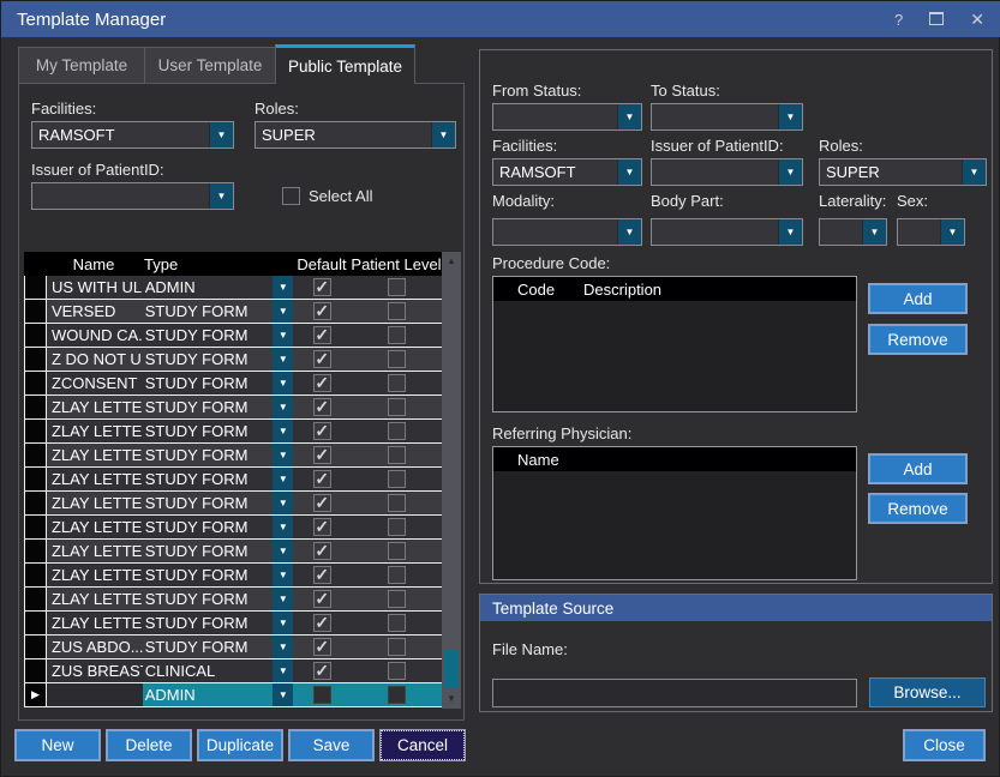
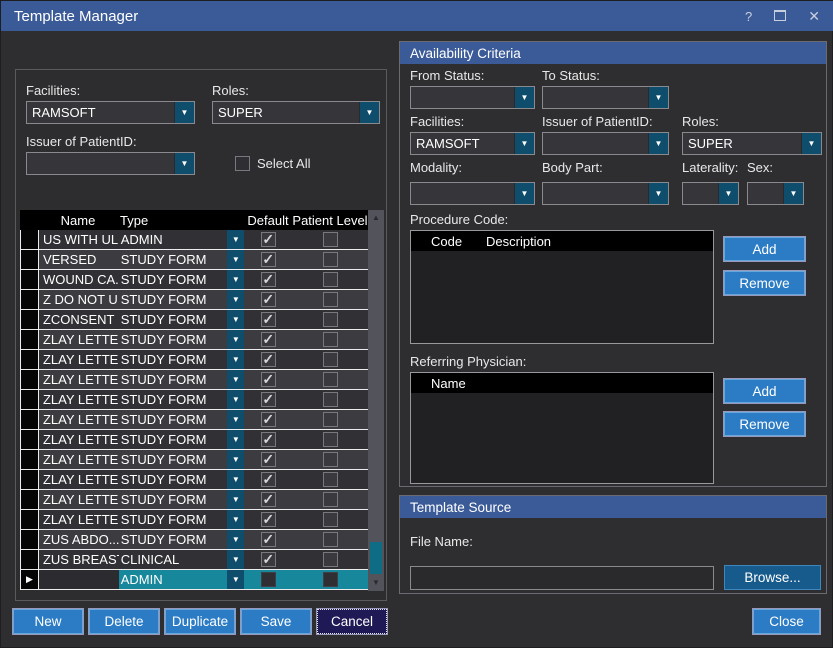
  Template Manager
  ?
  ✕
- My Template
- User Template
- Public Template
  Facilities:
  RAMSOFT
  ▼
  Roles:
  SUPER
  ▼
  Issuer of PatientID:
  ▼
  Select All
  Name
  Type
  Default
  Patient Level
  US WITH UL
  ADMIN
  ▼
  ✓
  VERSED
  STUDY FORM
  ▼
  ✓
  WOUND CA.
  STUDY FORM
  ▼
  ✓
  Z DO NOT U
  STUDY FORM
  ▼
  ✓
  ZCONSENT
  STUDY FORM
  ▼
  ✓
  ZLAY LETTE
  STUDY FORM
  ▼
  ✓
  ZLAY LETTE
  STUDY FORM
  ▼
  ✓
  ZLAY LETTE
  STUDY FORM
  ▼
  ✓
  ZLAY LETTE
  STUDY FORM
  ▼
  ✓
  ZLAY LETTE
  STUDY FORM
  ▼
  ✓
  ZLAY LETTE
  STUDY FORM
  ▼
  ✓
  ZLAY LETTE
  STUDY FORM
  ▼
  ✓
  ZLAY LETTE
  STUDY FORM
  ▼
  ✓
  ZLAY LETTE
  STUDY FORM
  ▼
  ✓
  ZLAY LETTE
  STUDY FORM
  ▼
  ✓
  ZUS ABDO...
  STUDY FORM
  ▼
  ✓
  CLINICAL
  ▼
  ✓
  ▶
  ADMIN
  ▼
  ▲
  ▼
  New
  Delete
  Duplicate
  Save
  Cancel
+ Availability Criteria
  From Status:
  ▼
  To Status:
  ▼
  Facilities:
  RAMSOFT
  ▼
  Issuer of PatientID:
  ▼
  Roles:
  SUPER
  ▼
  Modality:
  ▼
  Body Part:
  ▼
  Laterality:
  ▼
  Sex:
  ▼
  Procedure Code:
  Code
  Description
  Add
  Remove
  Referring Physician:
  Name
  Add
  Remove
  Template Source
  File Name:
  Browse...
  Close
